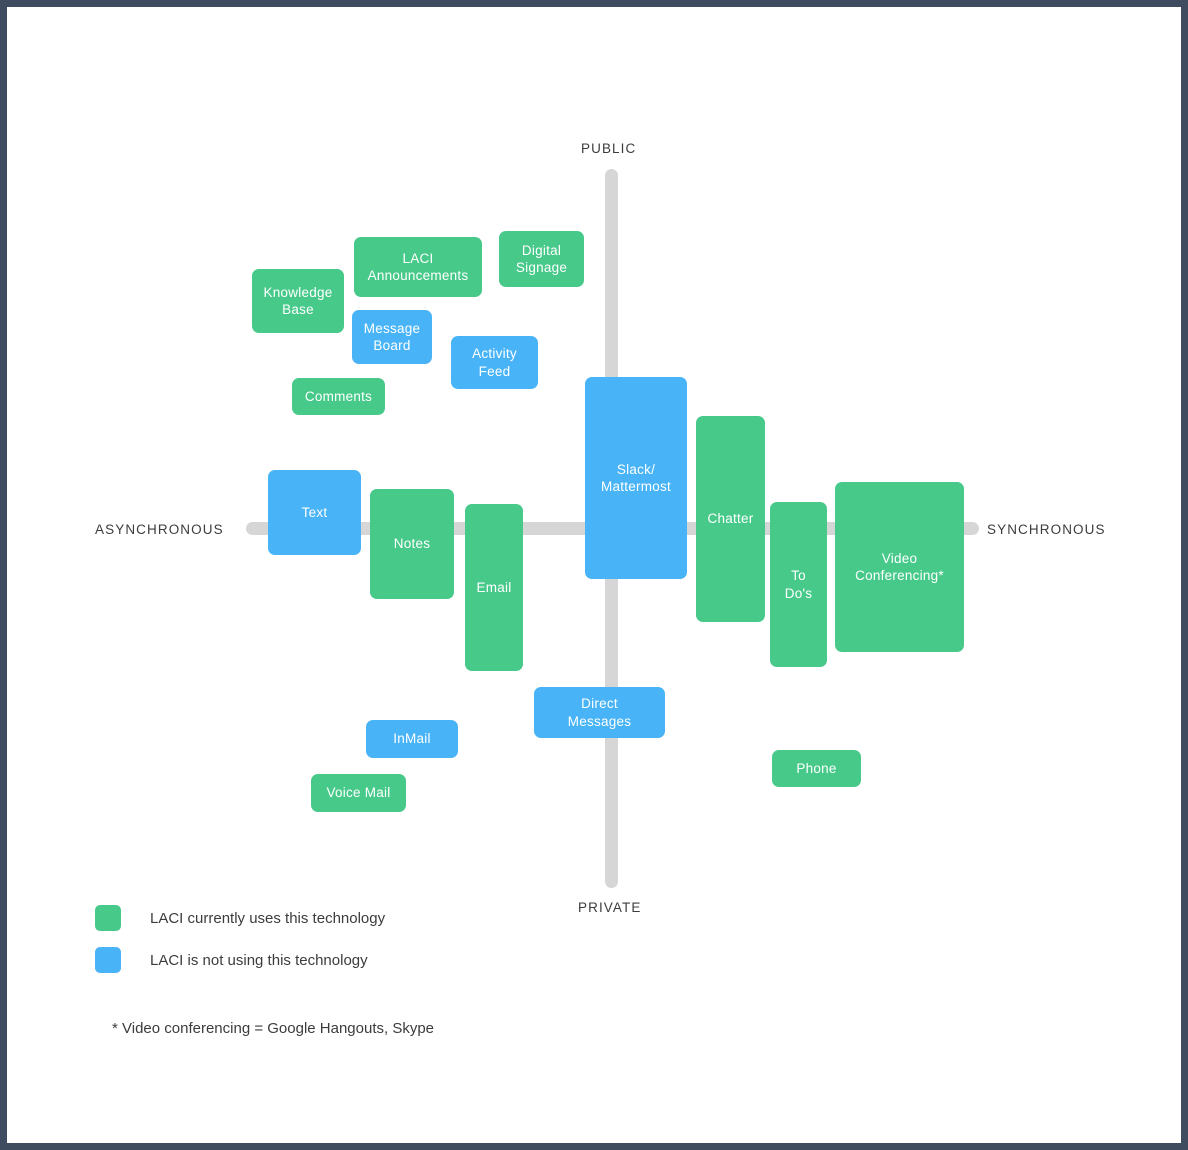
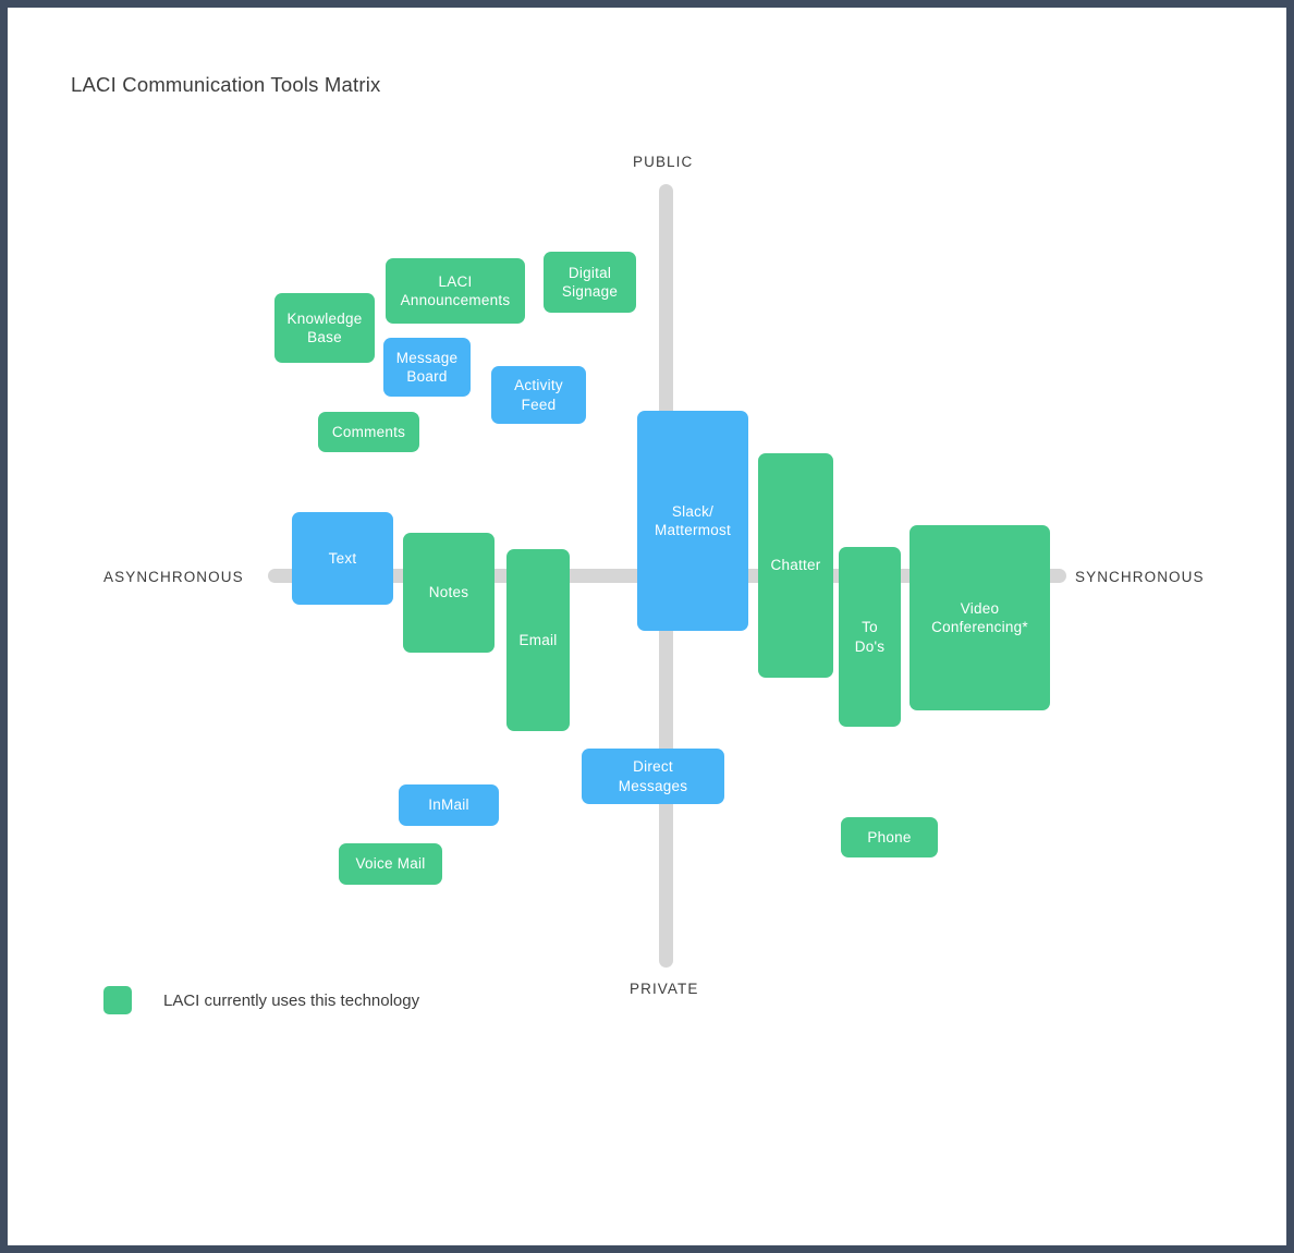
+ LACI Communication Tools Matrix
  PUBLIC
  PRIVATE
  ASYNCHRONOUS
  SYNCHRONOUS
  Knowledge
  Base
  LACI
  Announcements
  Digital
  Signage
  Message
  Board
  Activity
  Feed
  Comments
  Text
  Notes
  Email
  Slack/
  Mattermost
  Chatter
  To Do's
  Video
  Conferencing*
  Direct
  Messages
  InMail
  Voice Mail
  Phone
  LACI currently uses this technology
- LACI is not using this technology
- * Video conferencing = Google Hangouts, Skype
